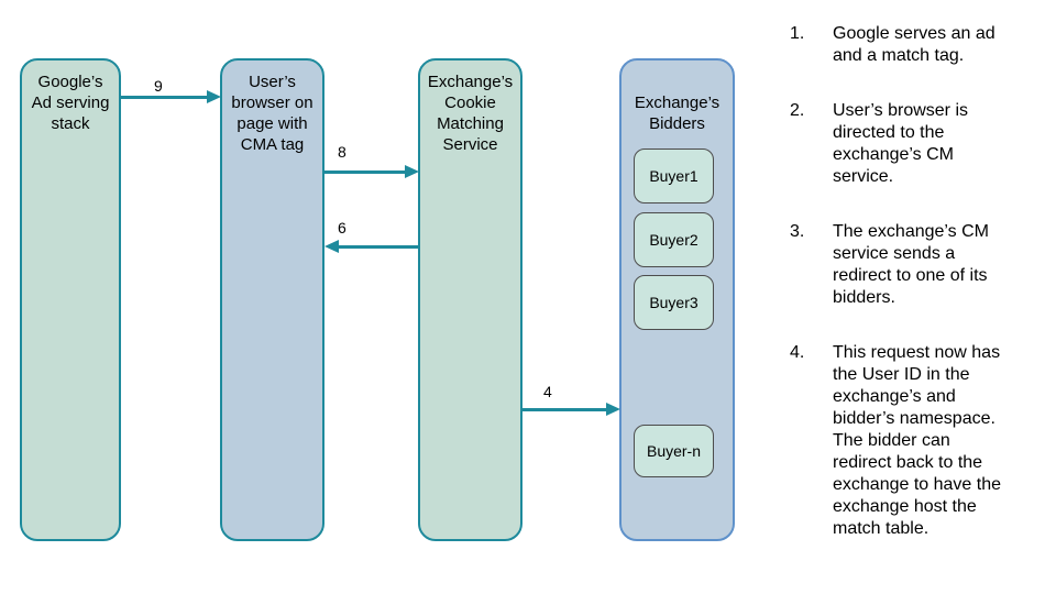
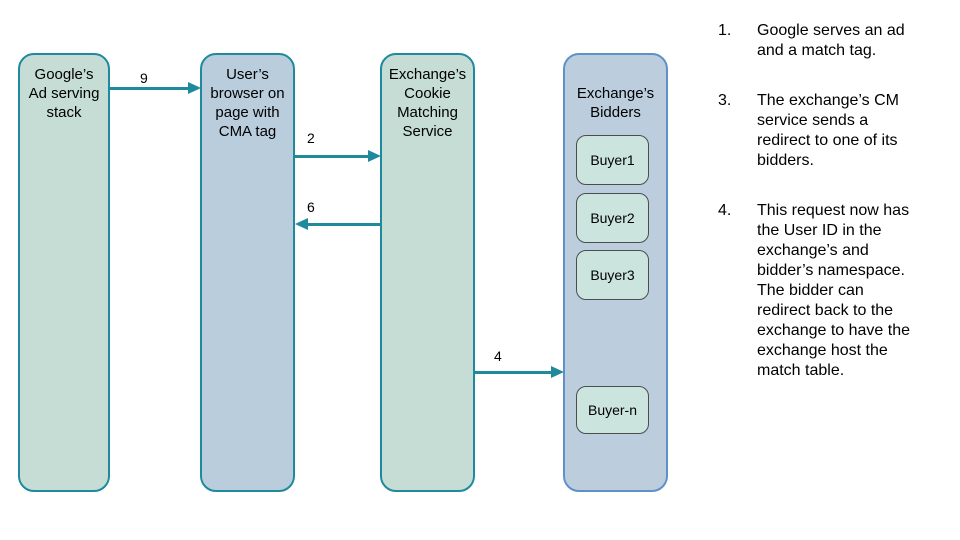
  Google’s
  Ad serving
  stack
  User’s
  browser on
  page with
  CMA tag
  Exchange’s
  Cookie
  Matching
  Service
  Exchange’s
  Bidders
  Buyer1
  Buyer2
  Buyer3
  Buyer-n
  9
- 8
+ 2
  6
  4
  1.
  Google serves an ad
  and a match tag.
- 2.
- User’s browser is
- directed to the
- exchange’s CM
- service.
  3.
  The exchange’s CM
  service sends a
  redirect to one of its
  bidders.
  4.
  This request now has
  the User ID in the
  exchange’s and
  bidder’s namespace.
  The bidder can
  redirect back to the
  exchange to have the
  exchange host the
  match table.
